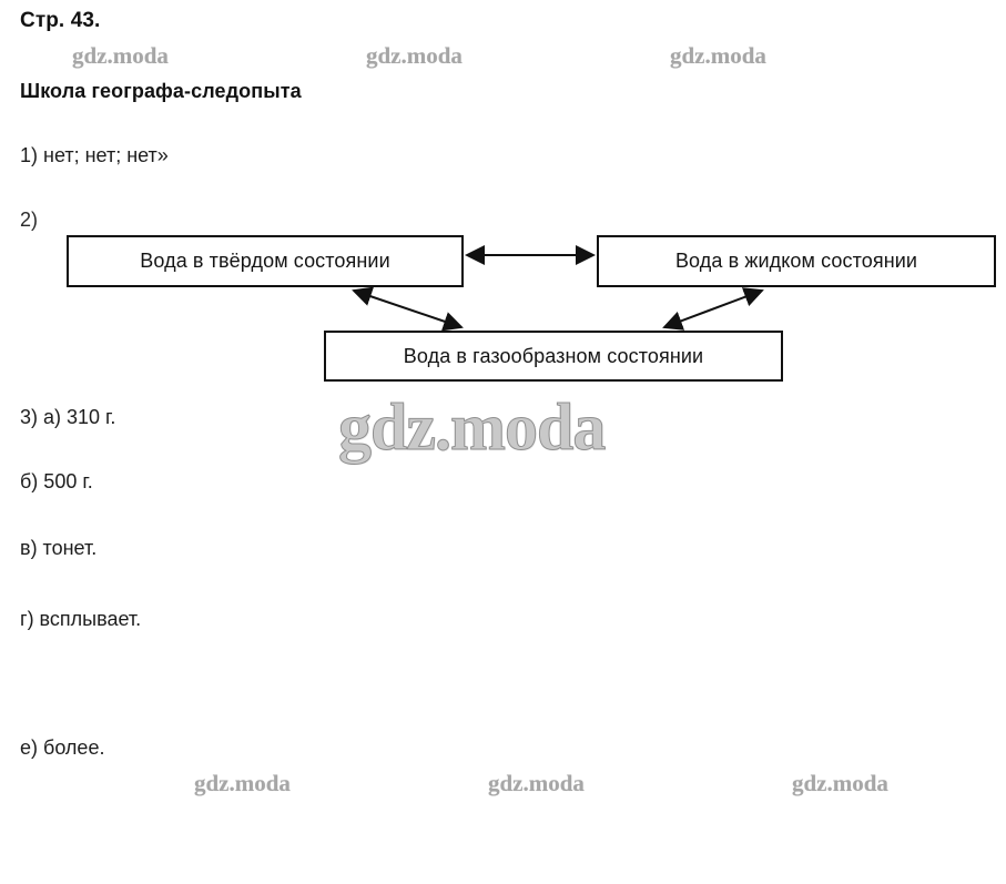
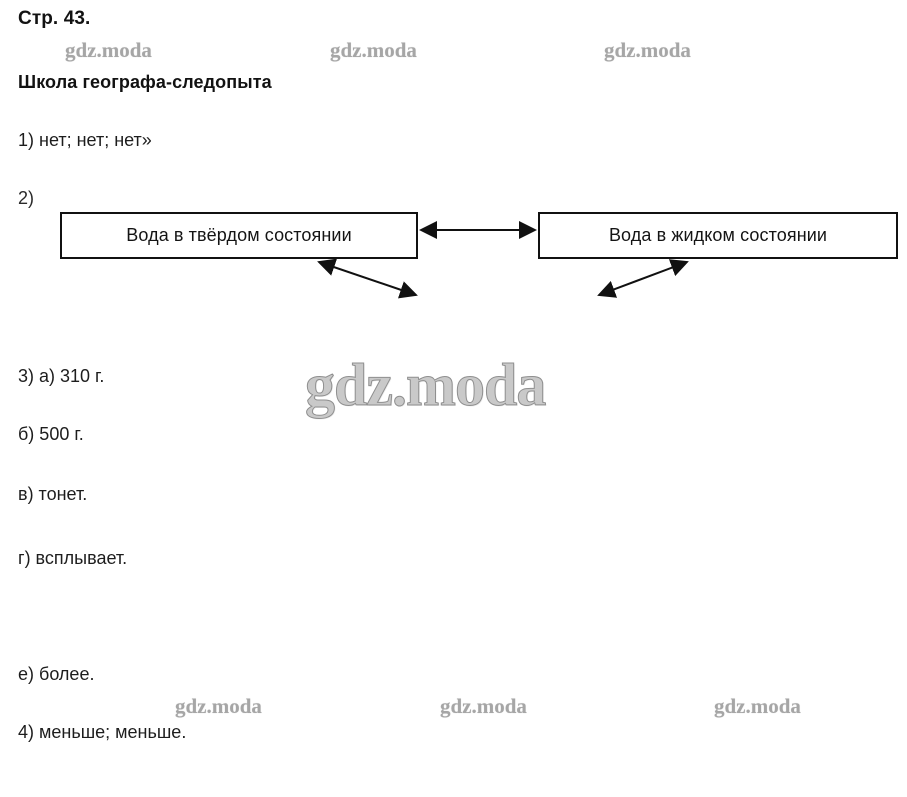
  Стр. 43.
  Школа географа-следопыта
  gdz.moda
  gdz.moda
  gdz.moda
  1) нет; нет; нет»
  2)
  Вода в твёрдом состоянии
  Вода в жидком состоянии
- Вода в газообразном состоянии
  gdz.moda
  3) а) 310 г.
  б) 500 г.
  в) тонет.
  г) всплывает.
  е) более.
  gdz.moda
  gdz.moda
  gdz.moda
+ 4) меньше; меньше.
